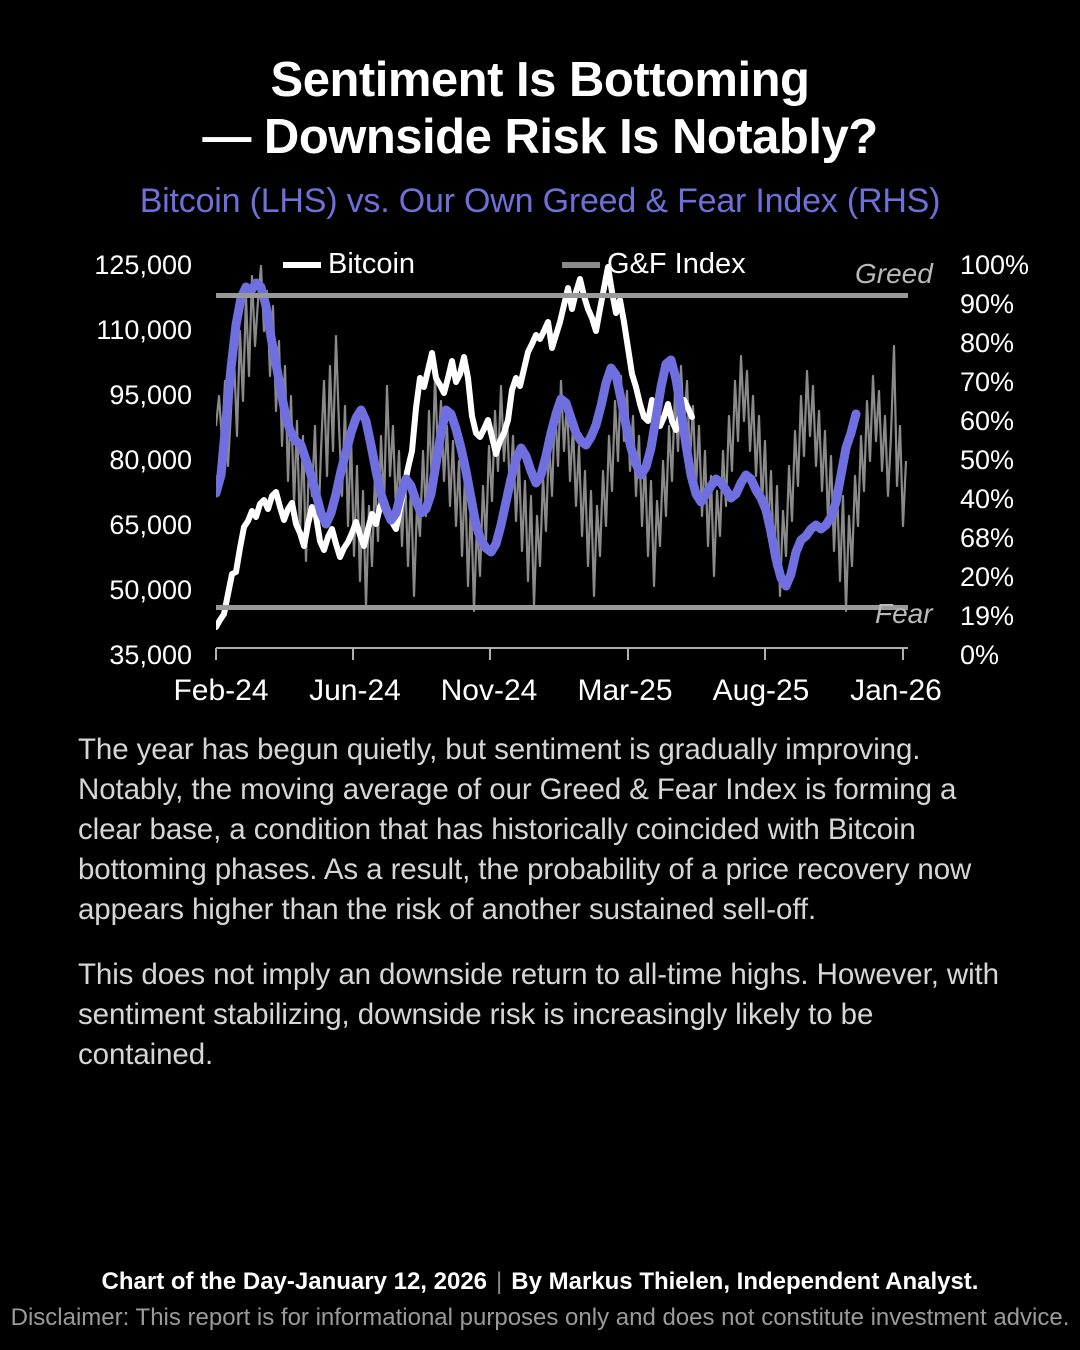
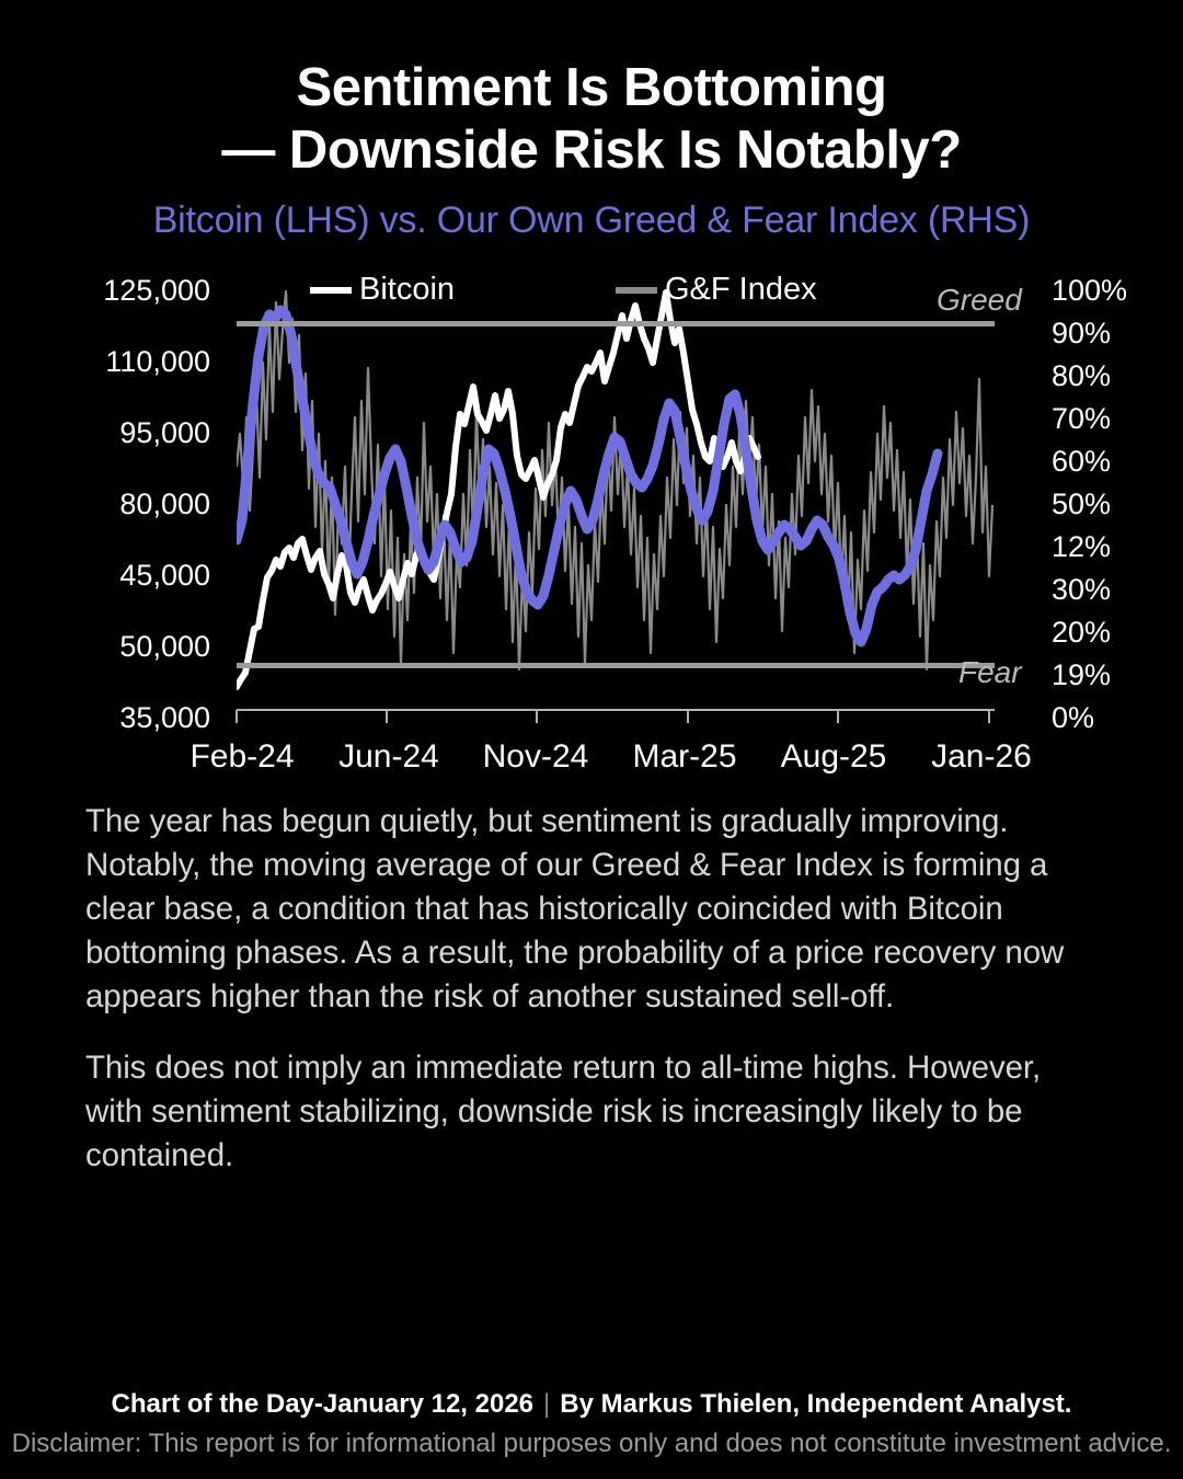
  Sentiment Is Bottoming
  — Downside Risk Is Notably?
  Bitcoin (LHS) vs. Our Own Greed & Fear Index (RHS)
  Bitcoin
  G&F Index
  Greed
  Fear
  125,000
  110,000
  95,000
  80,000
- 65,000
+ 45,000
  50,000
  35,000
  100%
  90%
  80%
  70%
  60%
  50%
- 40%
+ 12%
- 68%
+ 30%
  20%
  19%
  0%
  Feb-24
  Jun-24
  Nov-24
  Mar-25
  Aug-25
  Jan-26
  The year has begun quietly, but sentiment is gradually improving. Notably, the moving average of our Greed & Fear Index is forming a clear base, a condition that has historically coincided with Bitcoin bottoming phases. As a result, the probability of a price recovery now appears higher than the risk of another sustained sell-off.
- This does not imply an downside return to all-time highs. However, with sentiment stabilizing, downside risk is increasingly likely to be contained.
+ This does not imply an immediate return to all-time highs. However, with sentiment stabilizing, downside risk is increasingly likely to be contained.
  Chart of the Day-January 12, 2026 | By Markus Thielen, Independent Analyst.
  Disclaimer: This report is for informational purposes only and does not constitute investment advice.
